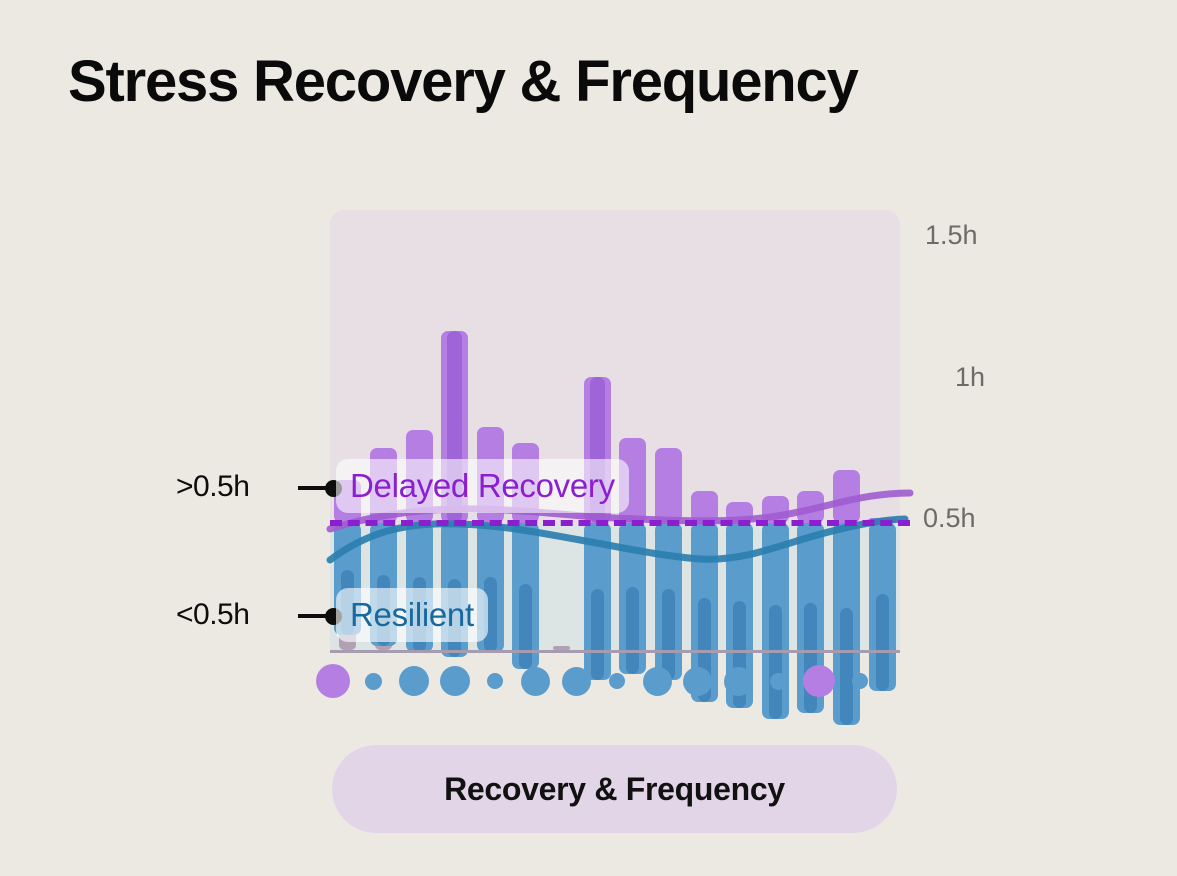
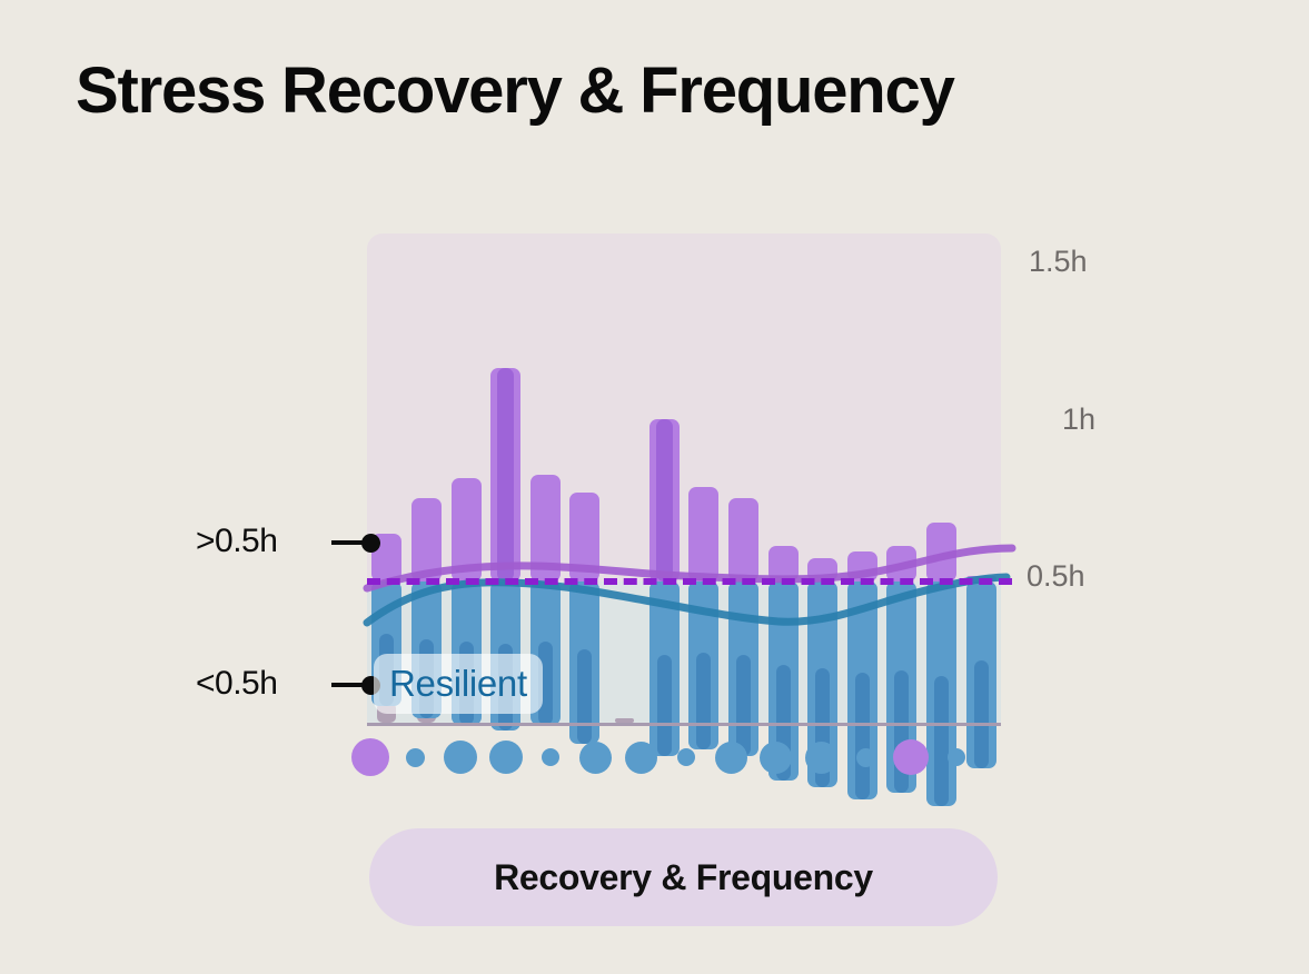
  Stress Recovery & Frequency
  1.5h
  1h
  0.5h
  >0.5h
  <0.5h
- Delayed Recovery
  Resilient
  Recovery & Frequency
